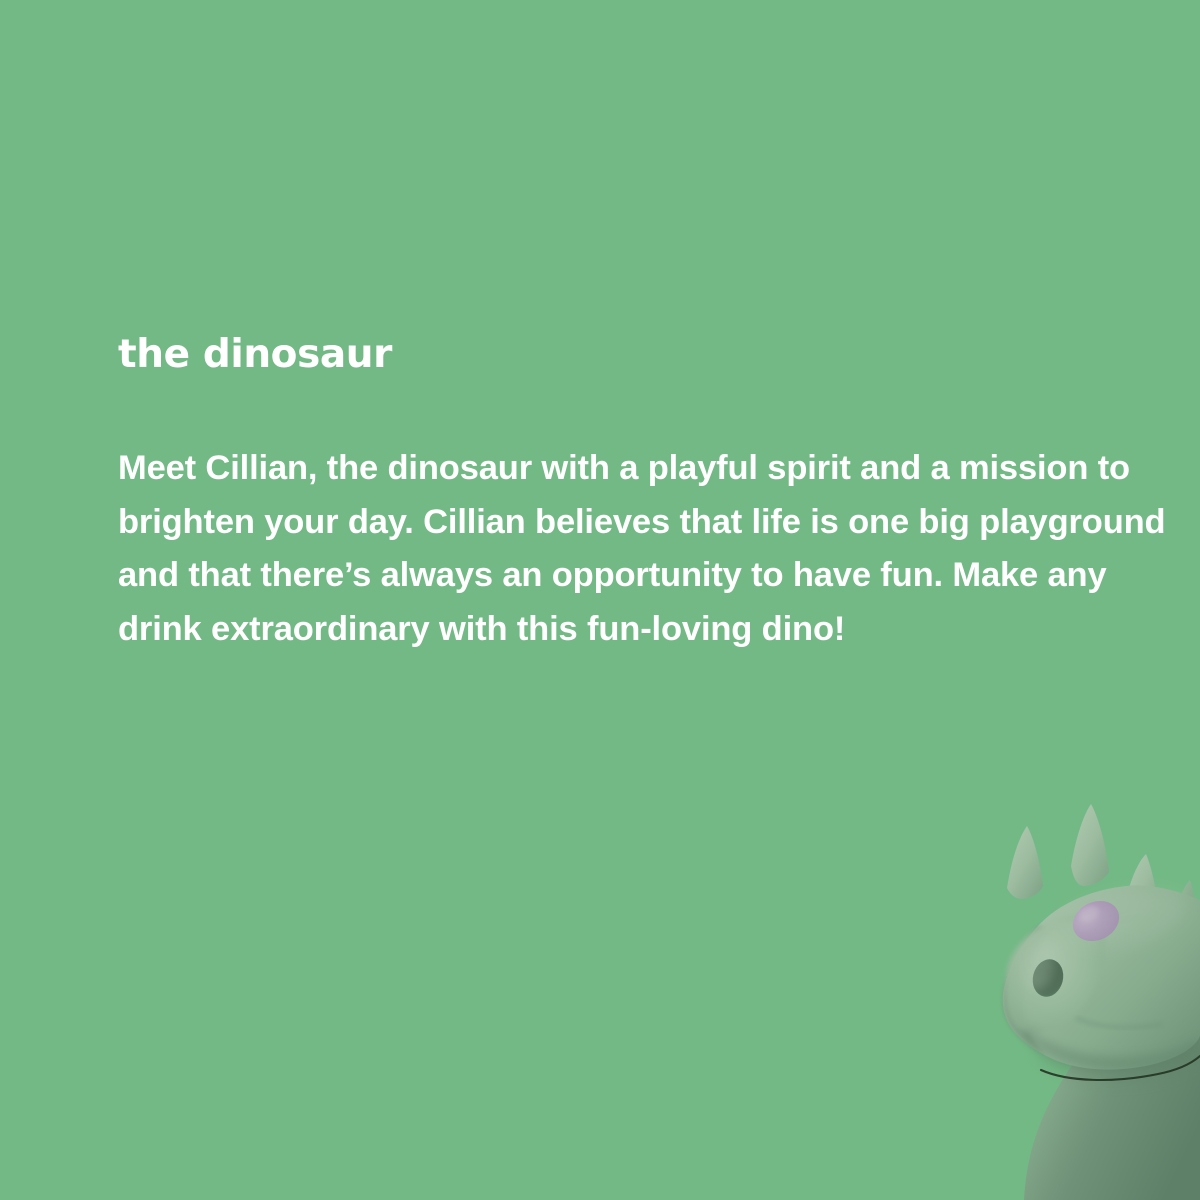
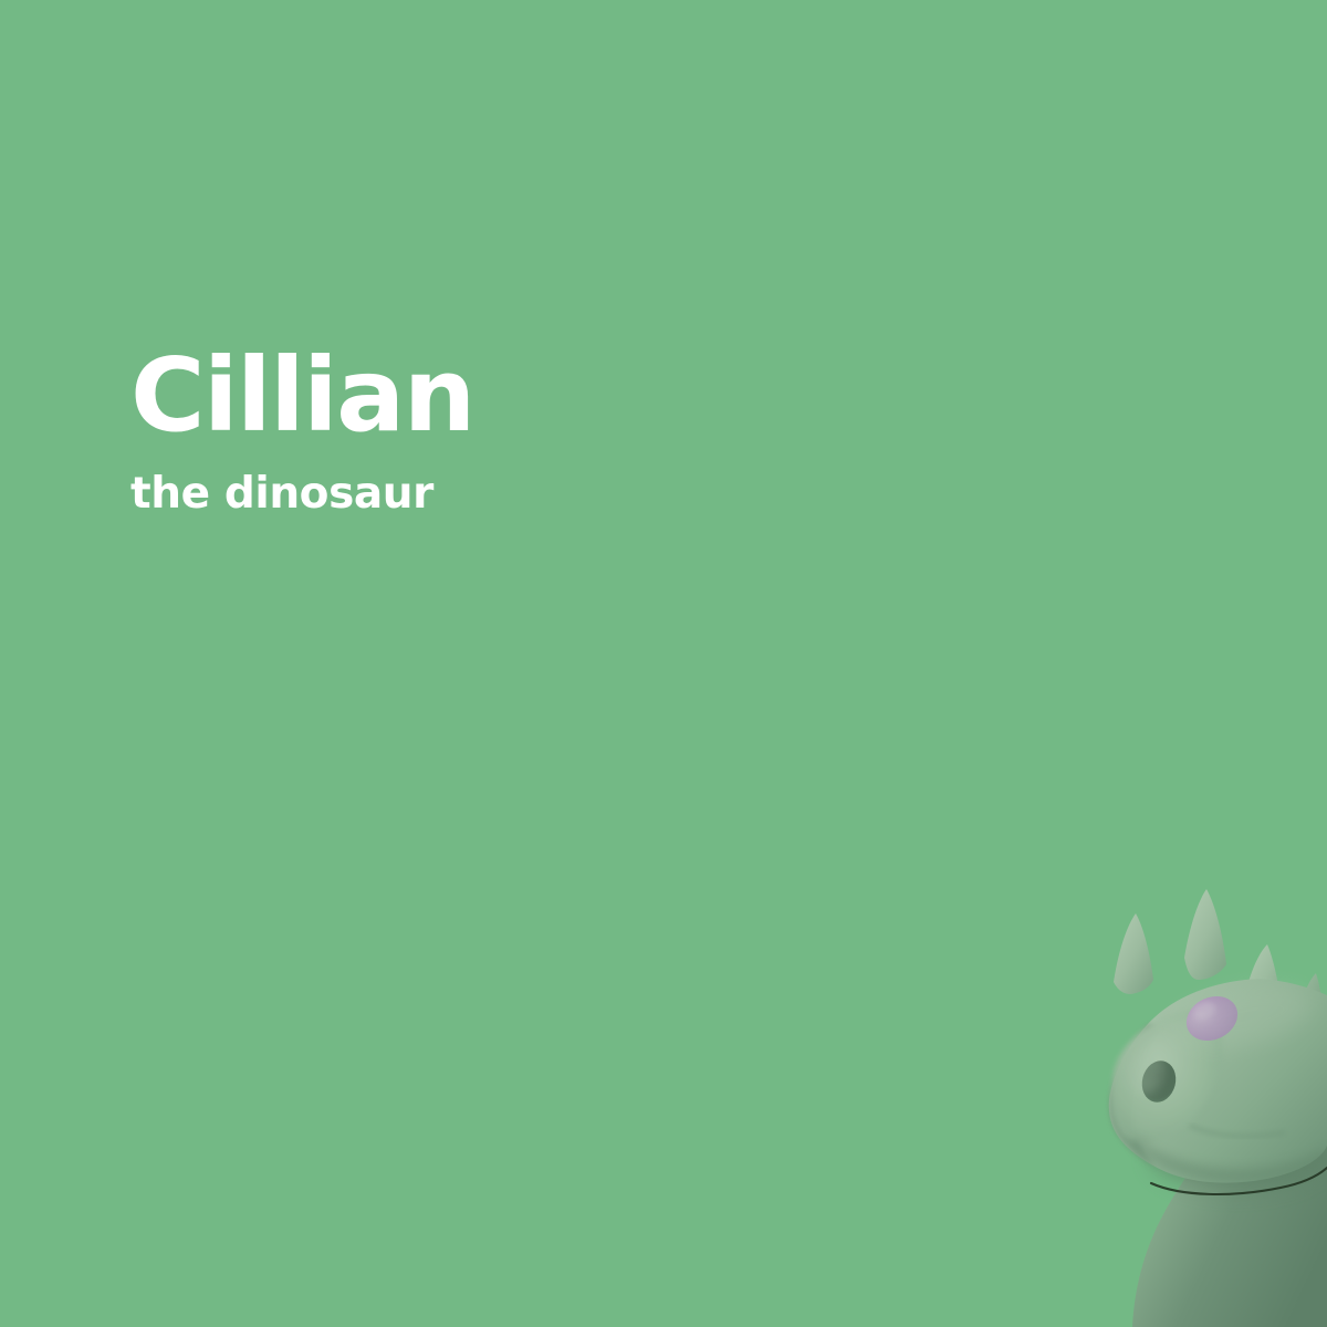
+ Cillian
  the dinosaur
- Meet Cillian, the dinosaur with a playful spirit and a mission to brighten your day. Cillian believes that life is one big playground and that there’s always an opportunity to have fun. Make any drink extraordinary with this fun-loving dino!
